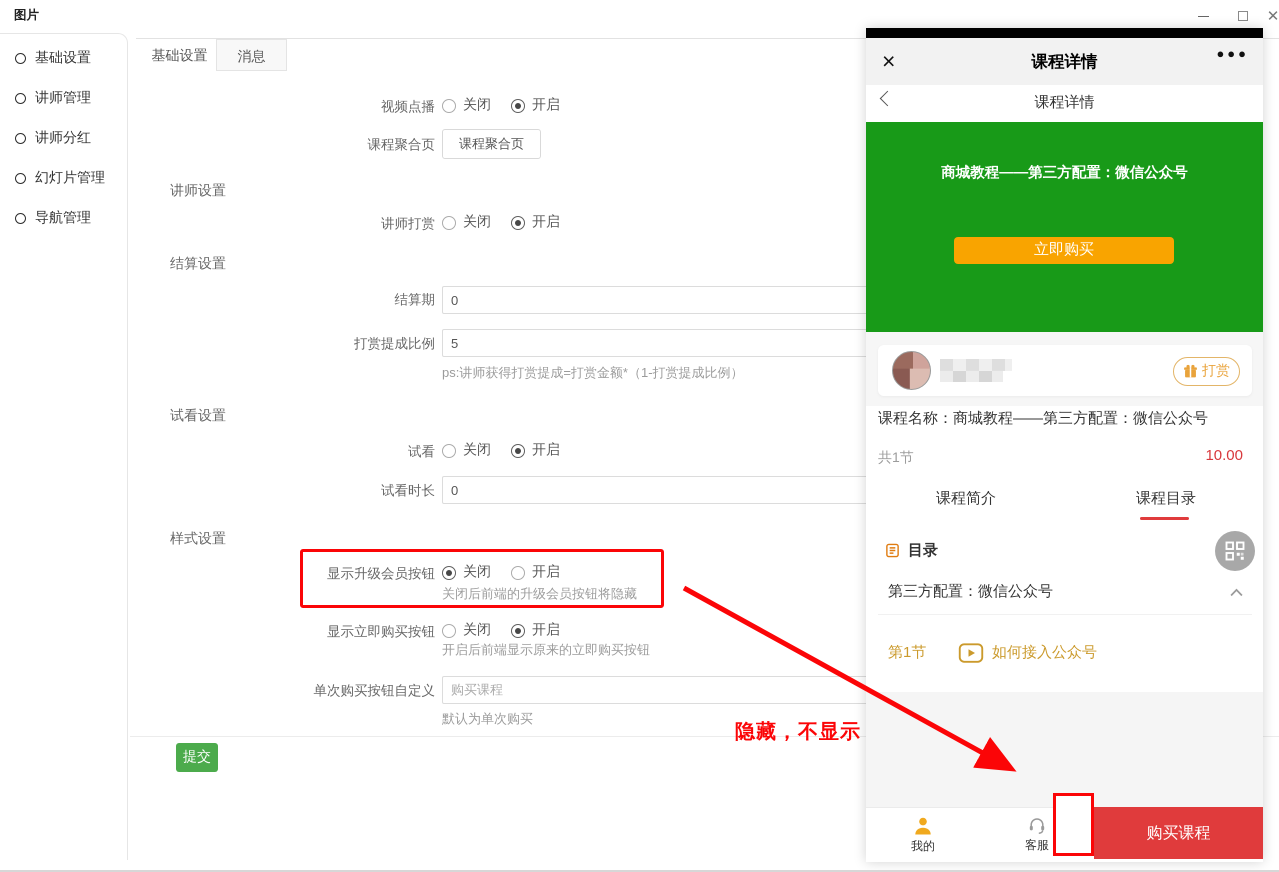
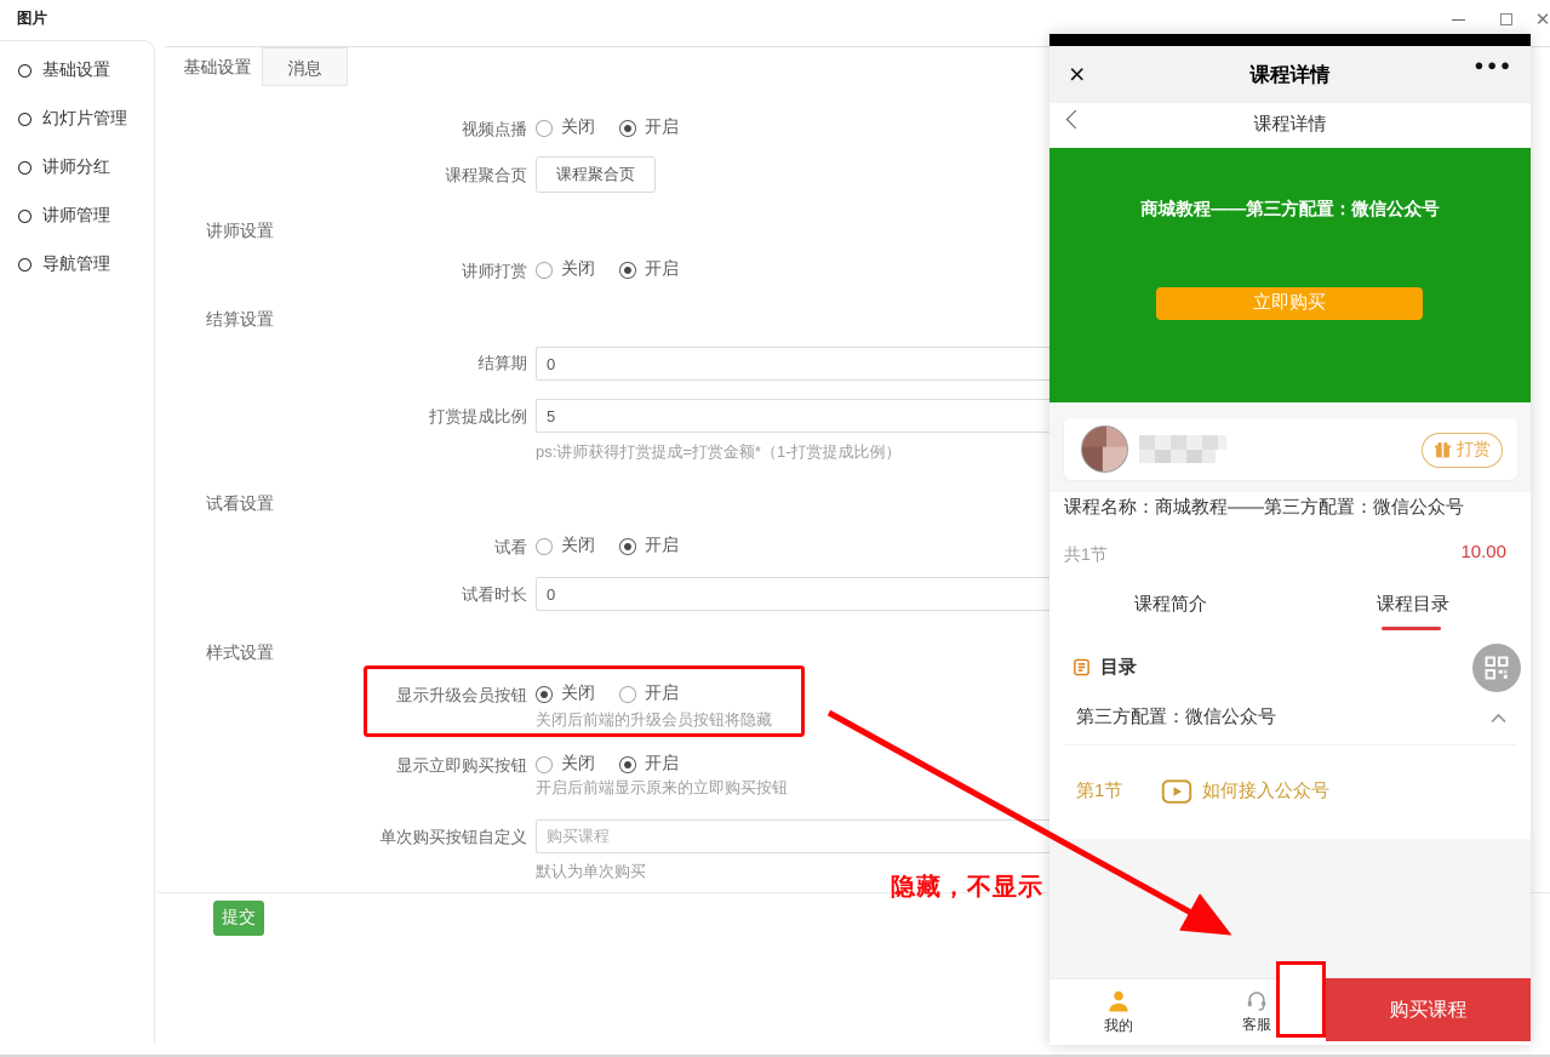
  图片
  ✕
  基础设置
- 讲师管理
+ 幻灯片管理
  讲师分红
- 幻灯片管理
+ 讲师管理
  导航管理
  基础设置
  消息
  视频点播
  关闭
  开启
  课程聚合页
  课程聚合页
  讲师设置
  讲师打赏
  关闭
  开启
  结算设置
  结算期
  0
  打赏提成比例
  5
  ps:讲师获得打赏提成=打赏金额*（1-打赏提成比例）
  试看设置
  试看
  关闭
  开启
  试看时长
  0
  样式设置
  显示升级会员按钮
  关闭
  开启
  关闭后前端的升级会员按钮将隐藏
  显示立即购买按钮
  关闭
  开启
  开启后前端显示原来的立即购买按钮
  单次购买按钮自定义
  购买课程
  默认为单次购买
  提交
  ×
  课程详情
  ●●●
  课程详情
  商城教程——第三方配置：微信公众号
  立即购买
  打赏
  课程名称：商城教程——第三方配置：微信公众号
  共1节
  10.00
  课程简介
  课程目录
  目录
  第三方配置：微信公众号
  第1节
  如何接入公众号
  我的
  客服
  购买课程
  隐藏，不显示
